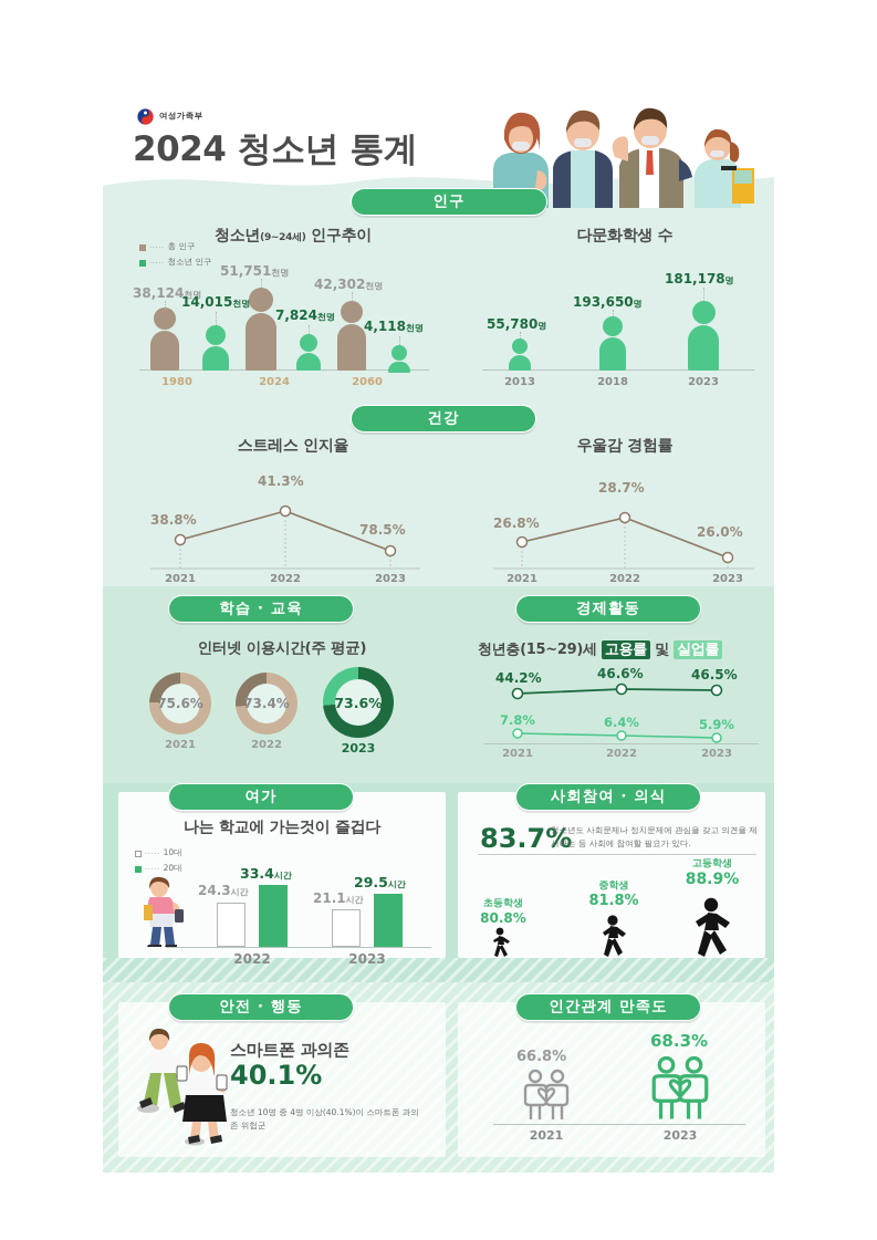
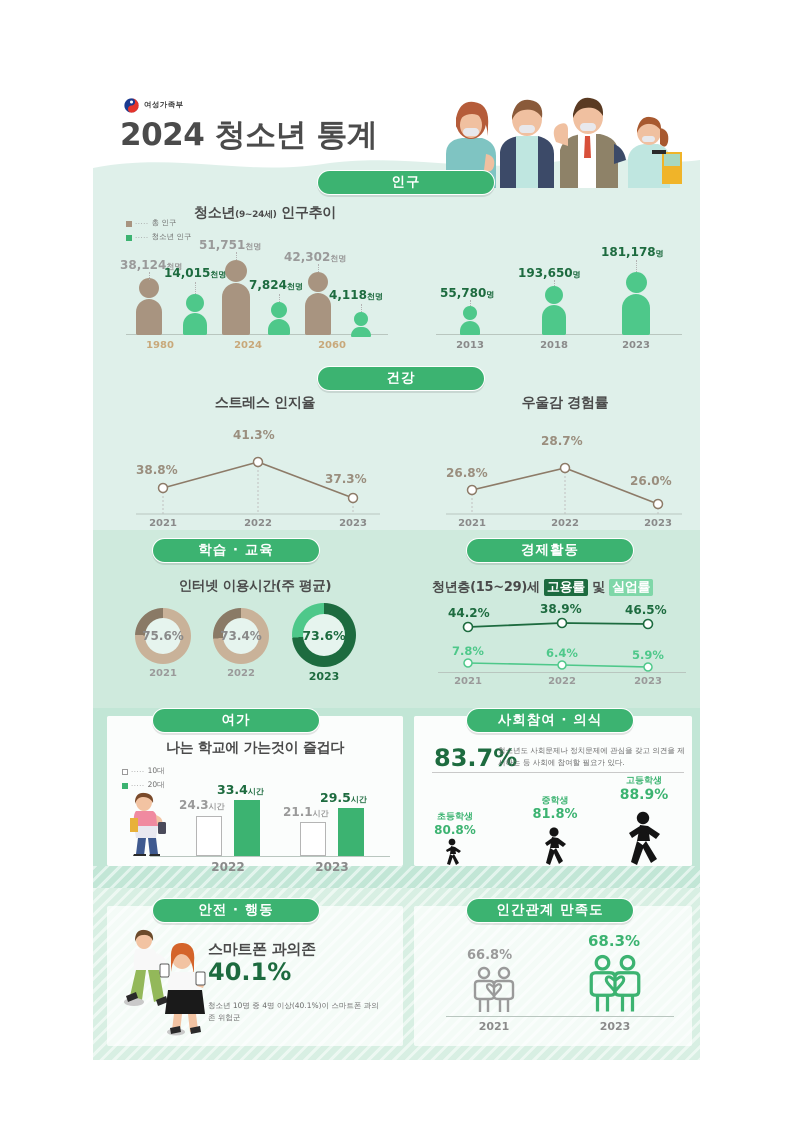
  여성가족부
  2024 청소년 통계
  인구
  청소년(9~24세) 인구추이
  ·····
  총 인구
  ·····
  청소년 인구
  38,124천명
  14,015천명
  51,751천명
  7,824천명
  42,302천명
  4,118천명
  1980
  2024
  2060
- 다문화학생 수
  55,780명
  193,650명
  181,178명
  2013
  2018
  2023
  건강
  스트레스 인지율
  38.8%
  41.3%
- 78.5%
+ 37.3%
  2021
  2022
  2023
  우울감 경험률
  26.8%
  28.7%
  26.0%
  2021
  2022
  2023
  학습 · 교육
  인터넷 이용시간(주 평균)
  75.6%
  2021
  73.4%
  2022
  73.6%
  2023
  경제활동
  청년층(15~29)세 고용률 및 실업률
  44.2%
- 46.6%
+ 38.9%
  46.5%
  7.8%
  6.4%
  5.9%
  2021
  2022
  2023
  여가
  나는 학교에 가는것이 즐겁다
  ·····
  10대
  ·····
  20대
  24.3시간
  33.4시간
  2022
  21.1시간
  29.5시간
  2023
  사회참여 · 의식
  83.7%
  청소년도 사회문제나 정치문제에 관심을 갖고 의견을 제시하는 등 사회에 참여할 필요가 있다.
  초등학생
  80.8%
  중학생
  81.8%
  고등학생
  88.9%
  안전 · 행동
  스마트폰 과의존
  40.1%
  청소년 10명 중 4명 이상(40.1%)이 스마트폰 과의존 위험군
  인간관계 만족도
  66.8%
  2021
  68.3%
  2023
